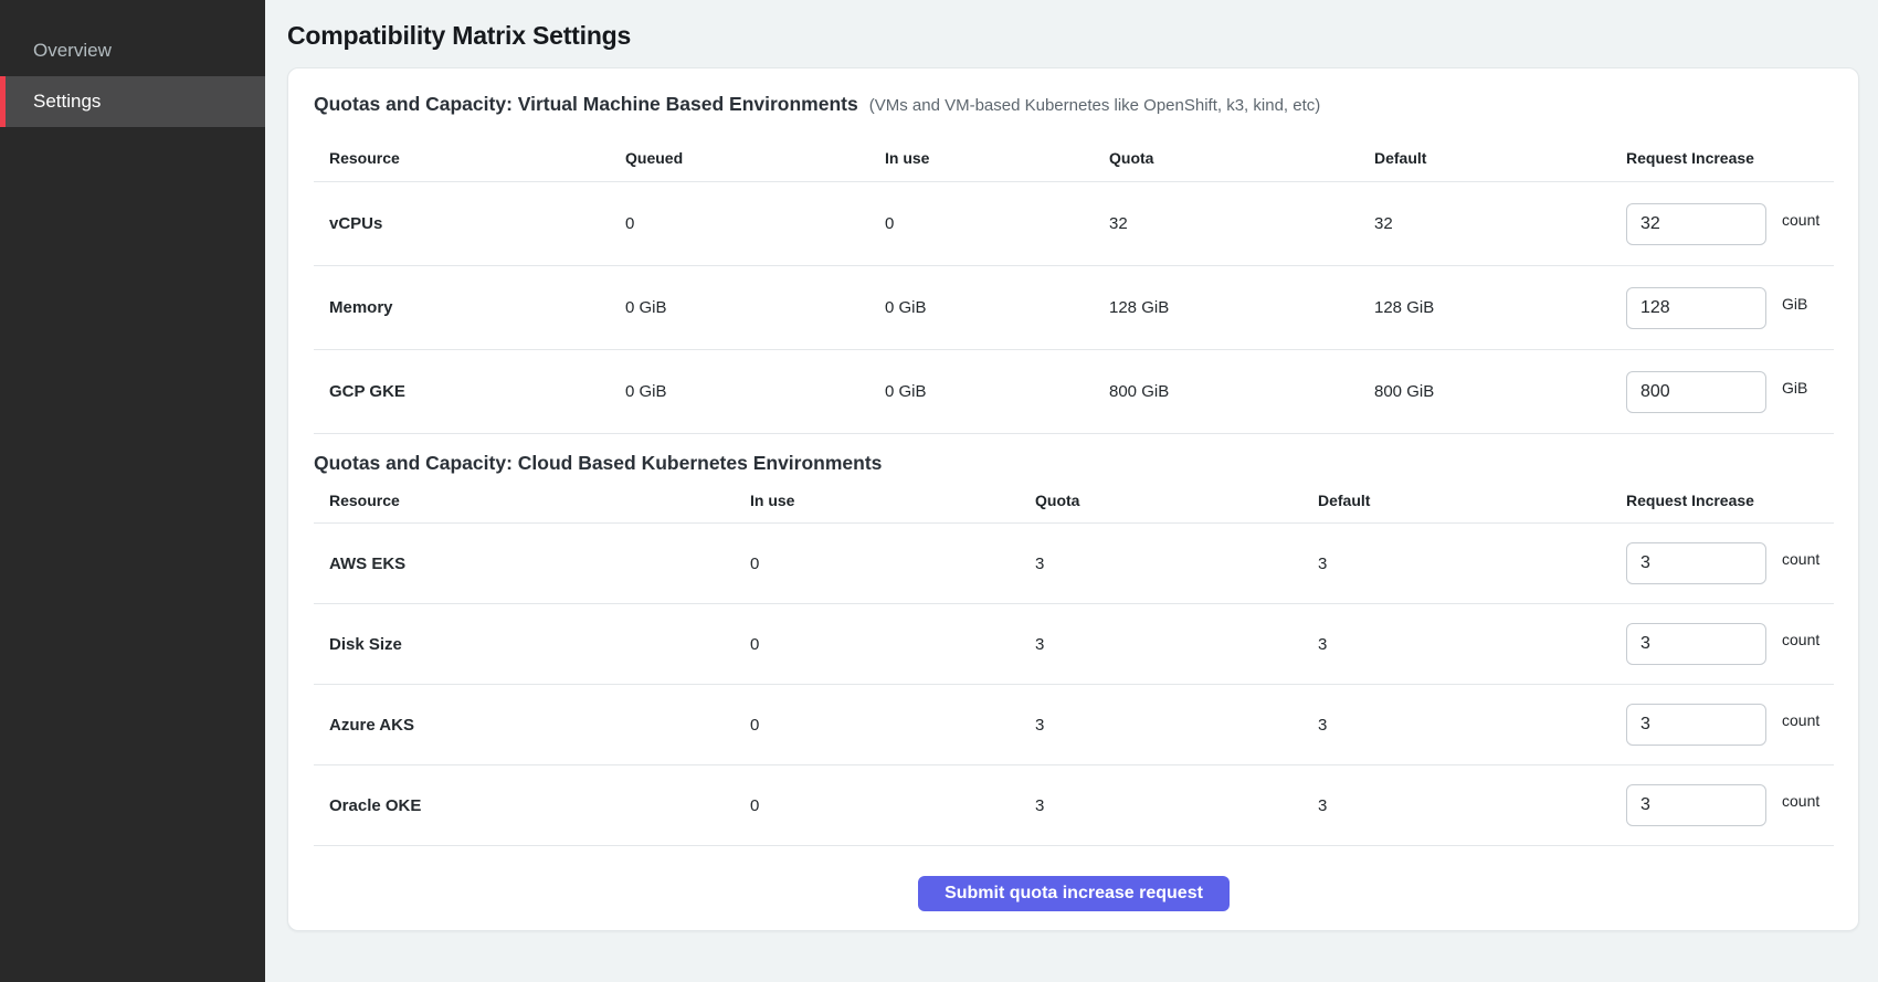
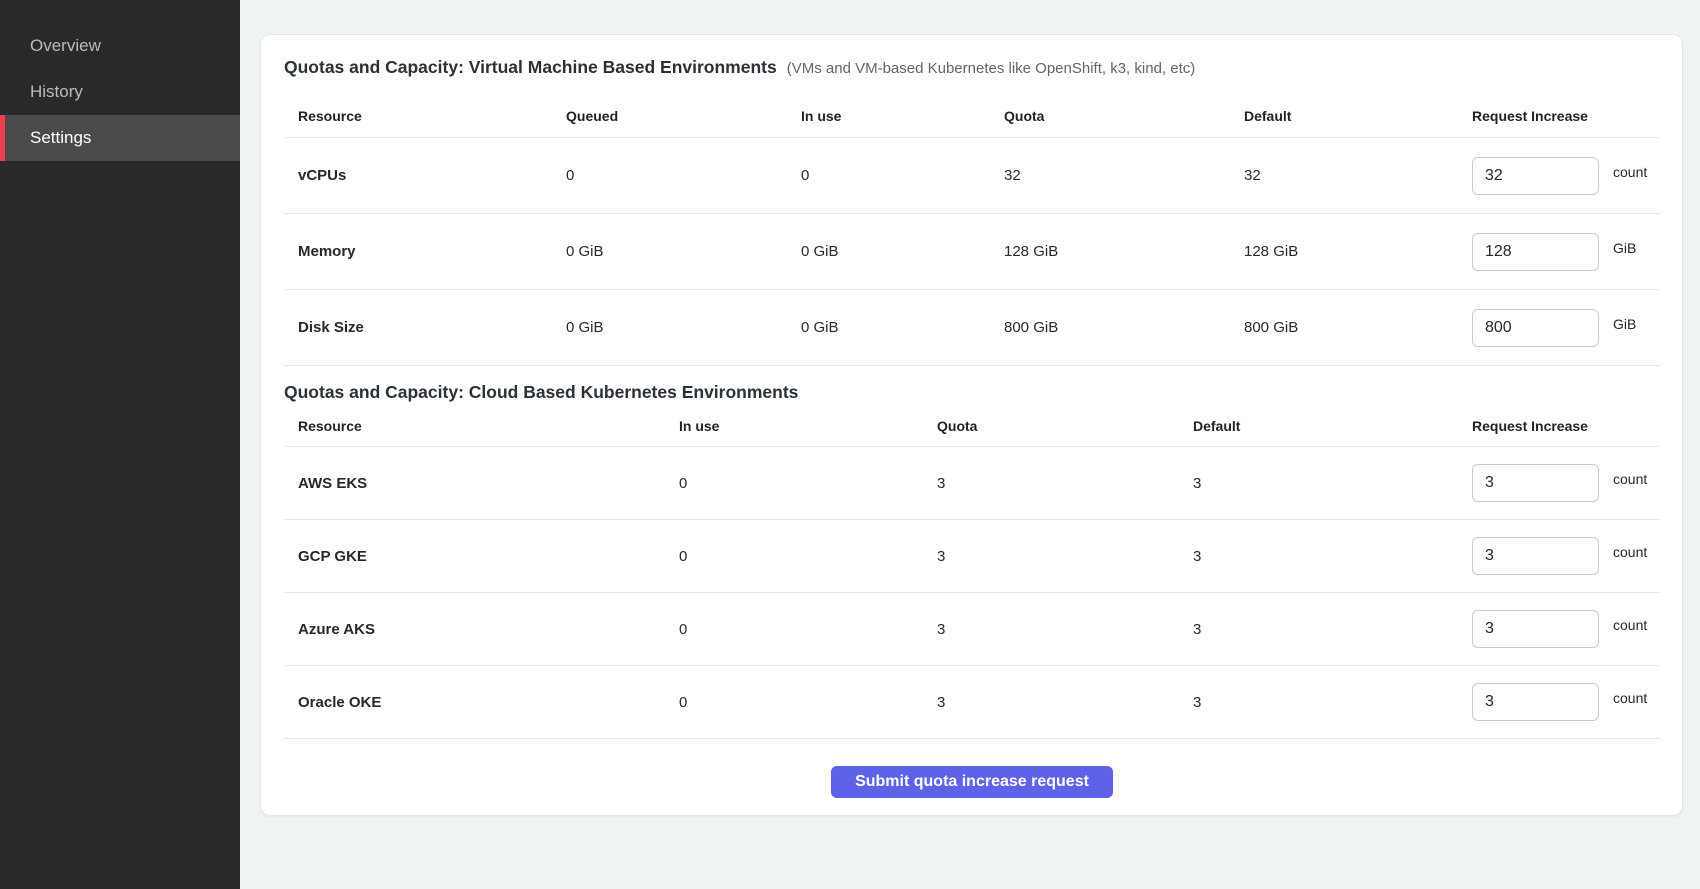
  Overview
+ History
  Settings
- Compatibility Matrix Settings
  Quotas and Capacity: Virtual Machine Based Environments
  (VMs and VM-based Kubernetes like OpenShift, k3, kind, etc)
  Resource
  Queued
  In use
  Quota
  Default
  Request Increase
  vCPUs
  0
  0
  32
  32
  32
  count
  Memory
  0 GiB
  0 GiB
  128 GiB
  128 GiB
  128
  GiB
- GCP GKE
+ Disk Size
  0 GiB
  0 GiB
  800 GiB
  800 GiB
  800
  GiB
  Quotas and Capacity: Cloud Based Kubernetes Environments
  Resource
  In use
  Quota
  Default
  Request Increase
  AWS EKS
  0
  3
  3
  3
  count
- Disk Size
+ GCP GKE
  0
  3
  3
  3
  count
  Azure AKS
  0
  3
  3
  3
  count
  Oracle OKE
  0
  3
  3
  3
  count
  Submit quota increase request
